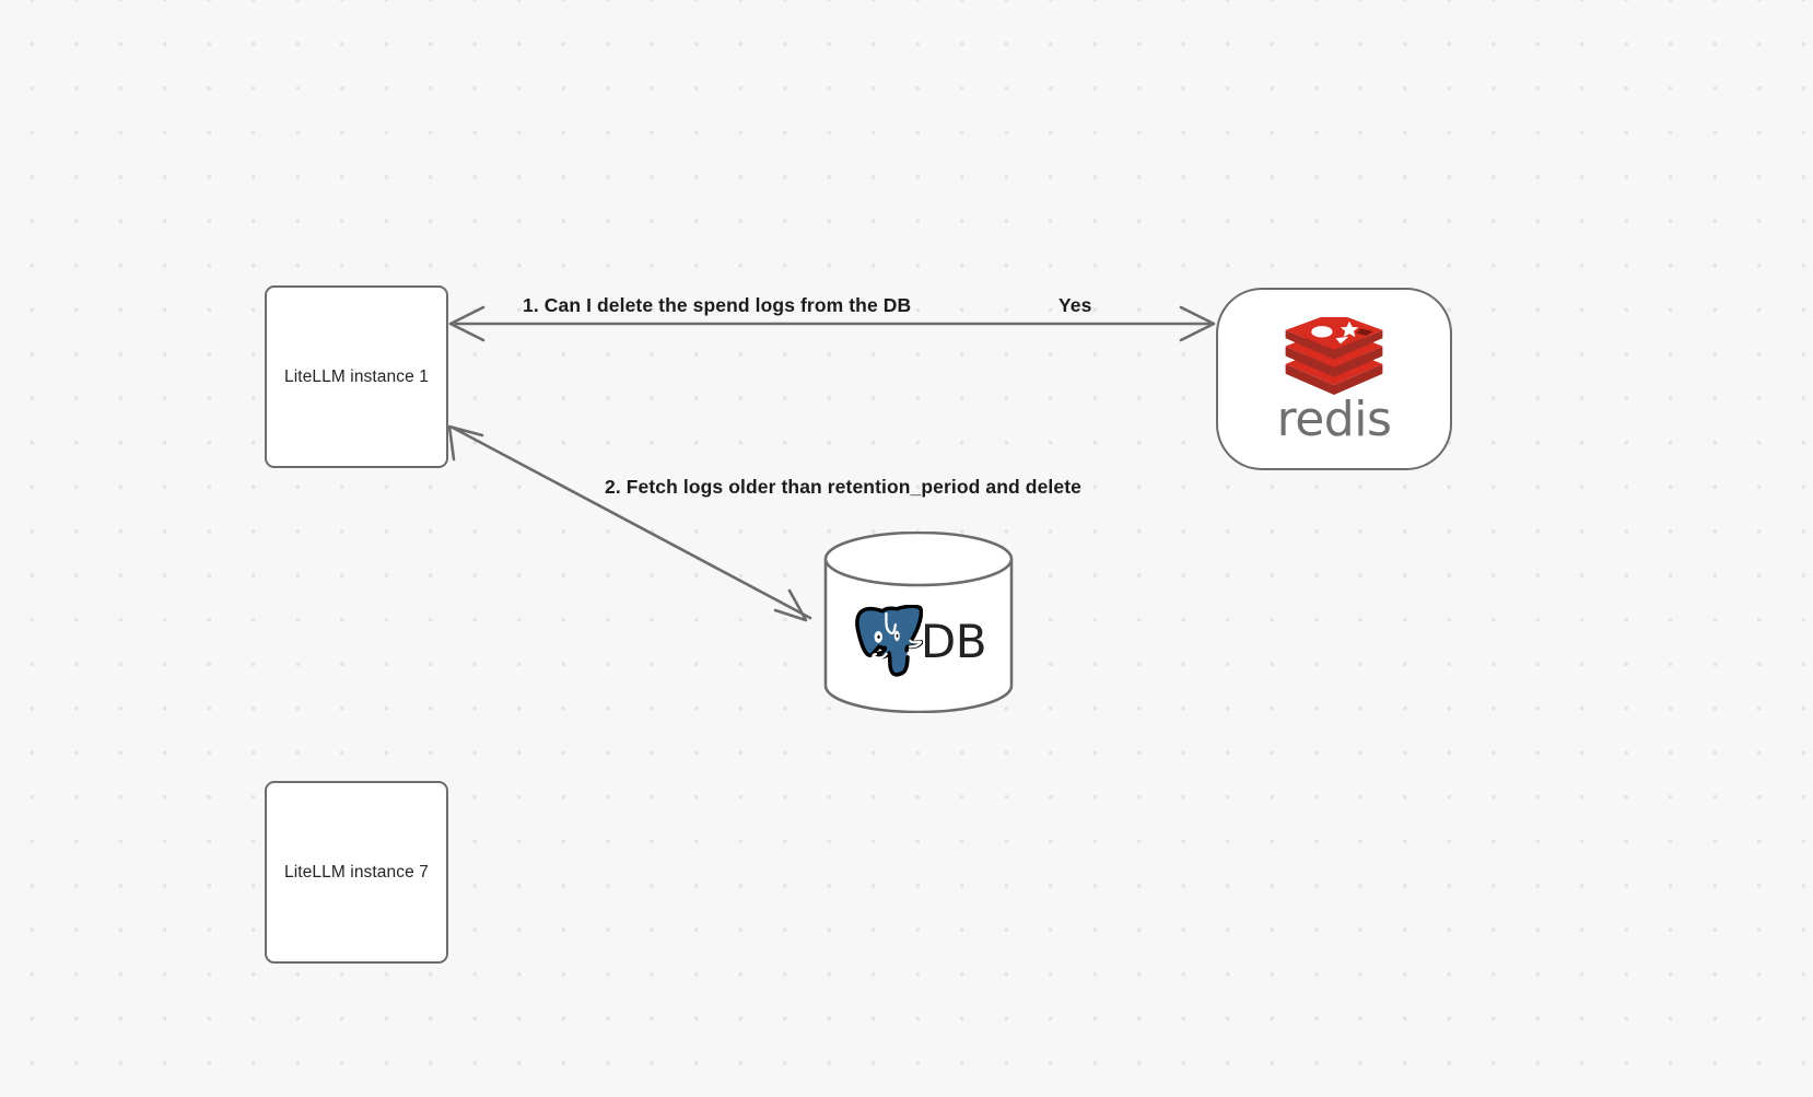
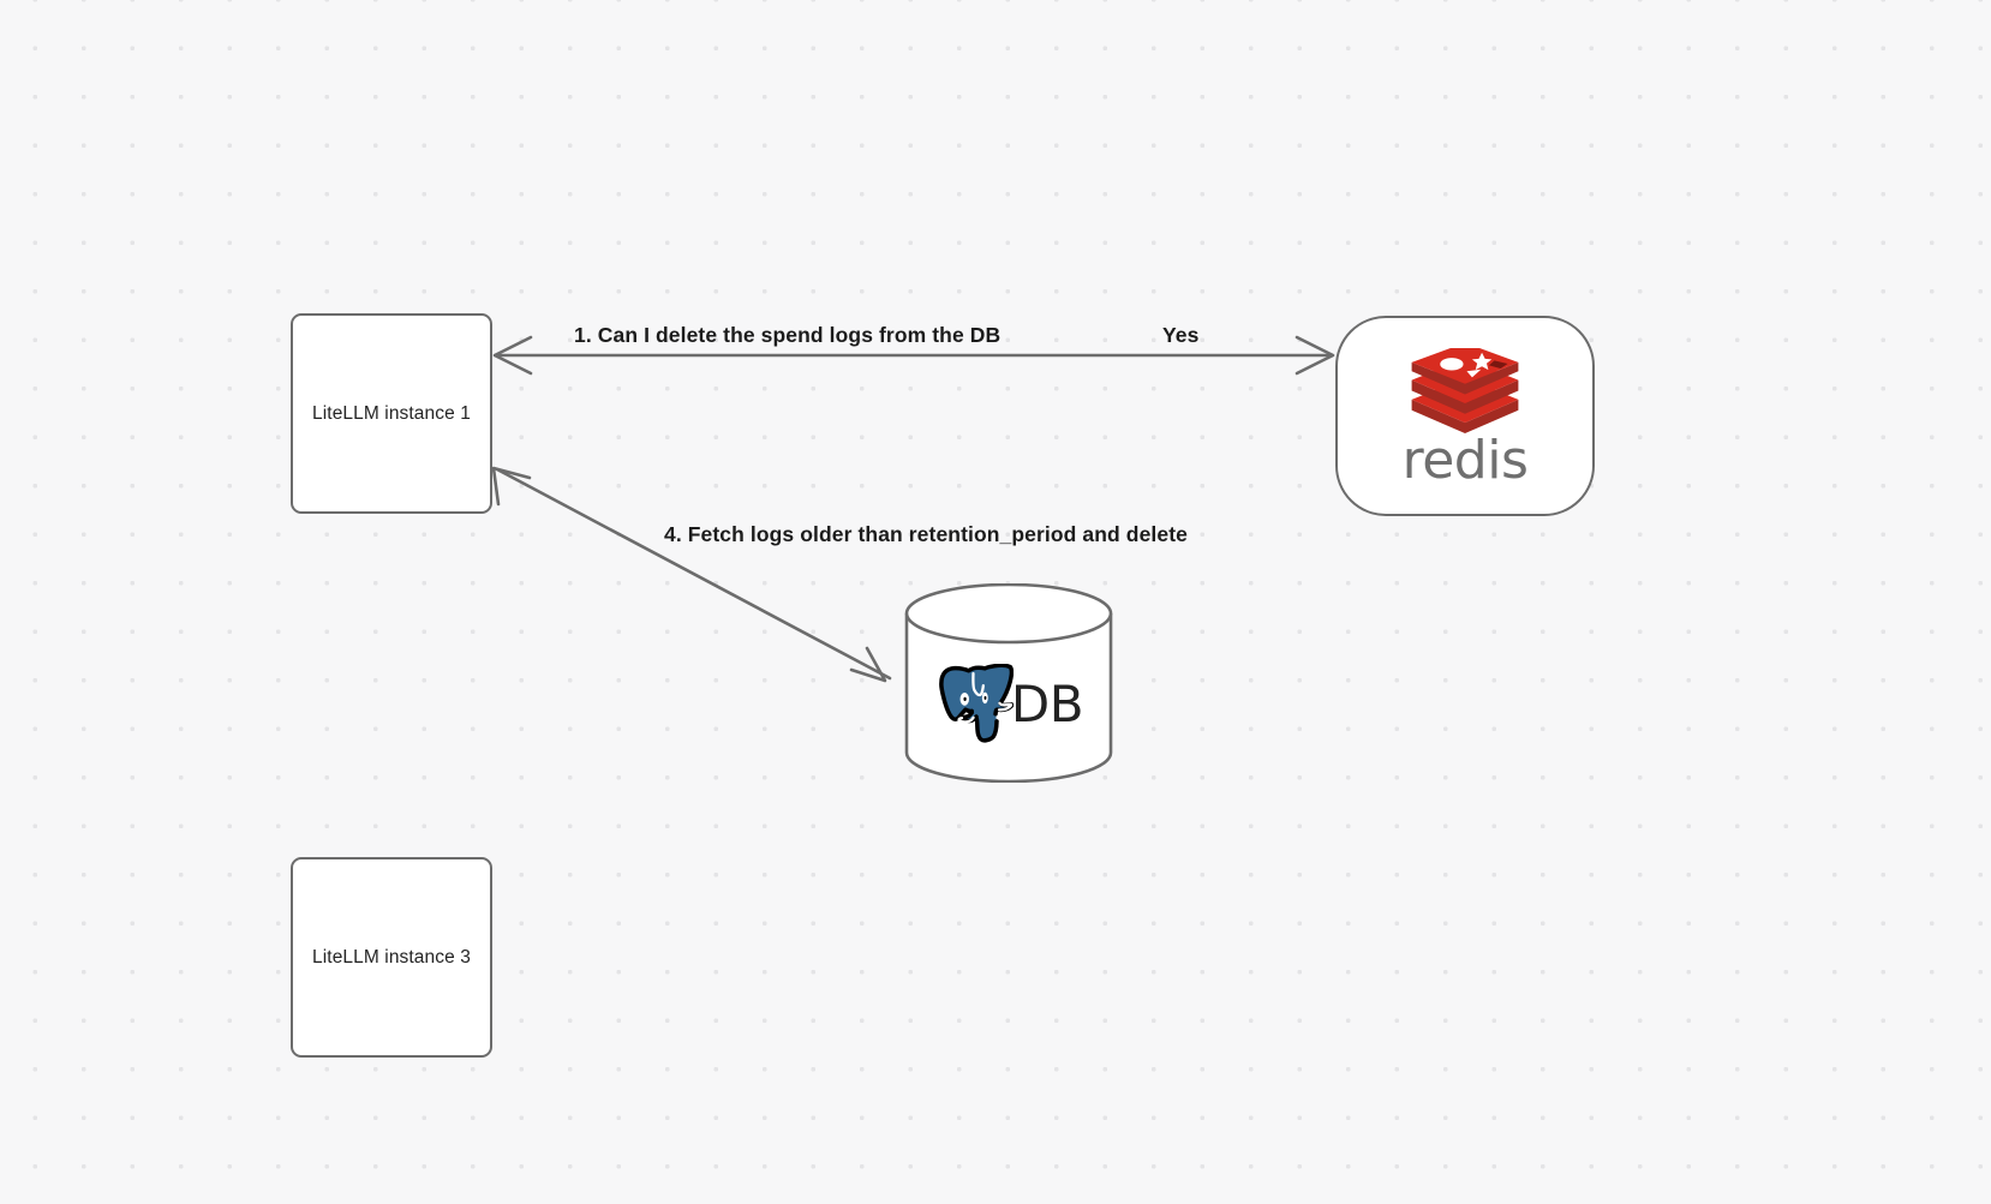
  LiteLLM instance 1
- LiteLLM instance 7
+ LiteLLM instance 3
  redis
  DB
  1. Can I delete the spend logs from the DB
  Yes
- 2. Fetch logs older than retention_period and delete
+ 4. Fetch logs older than retention_period and delete
